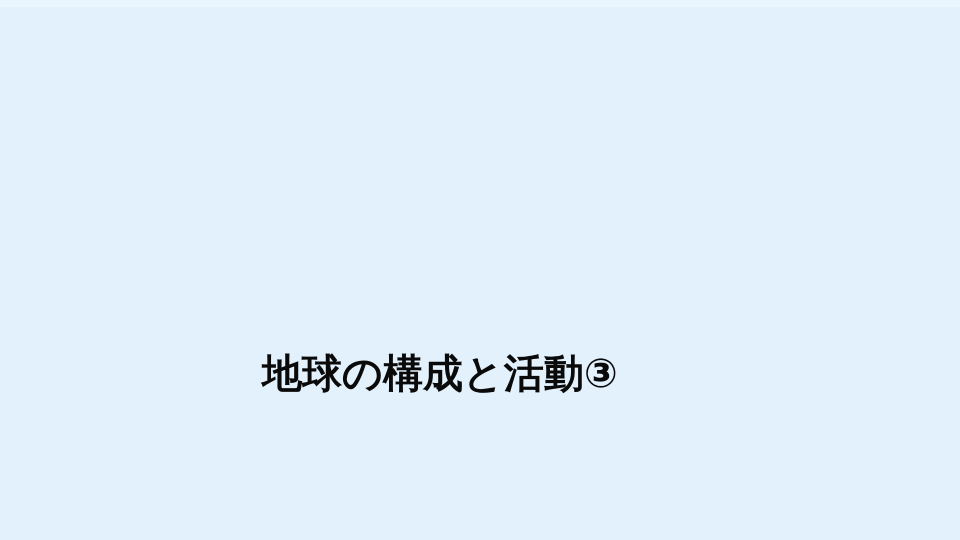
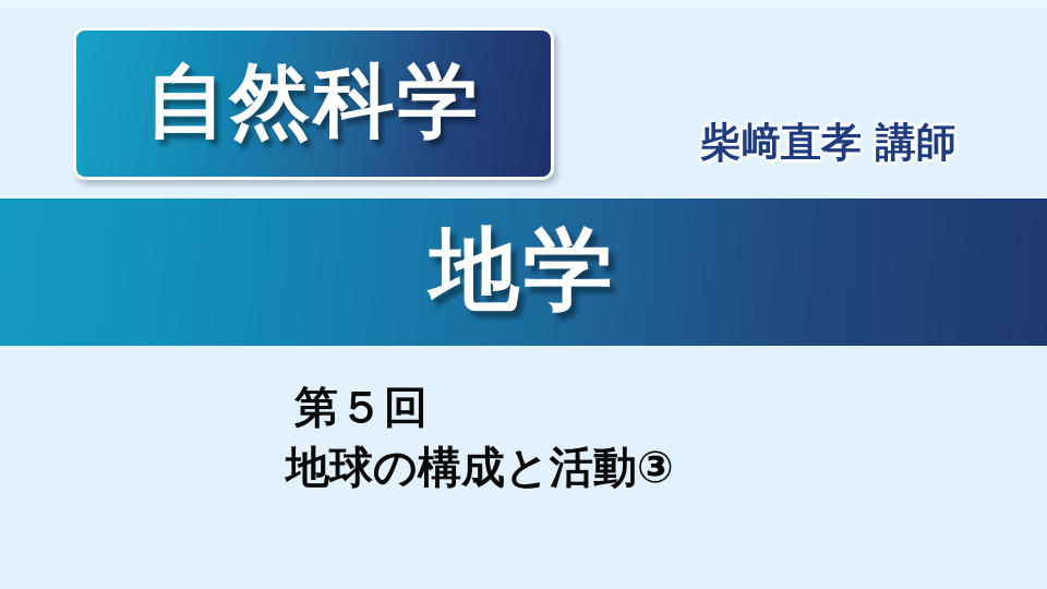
+ 自然科学
+ 柴﨑直孝 講師
+ 地学
+ 第５回
  地球の構成と活動③
